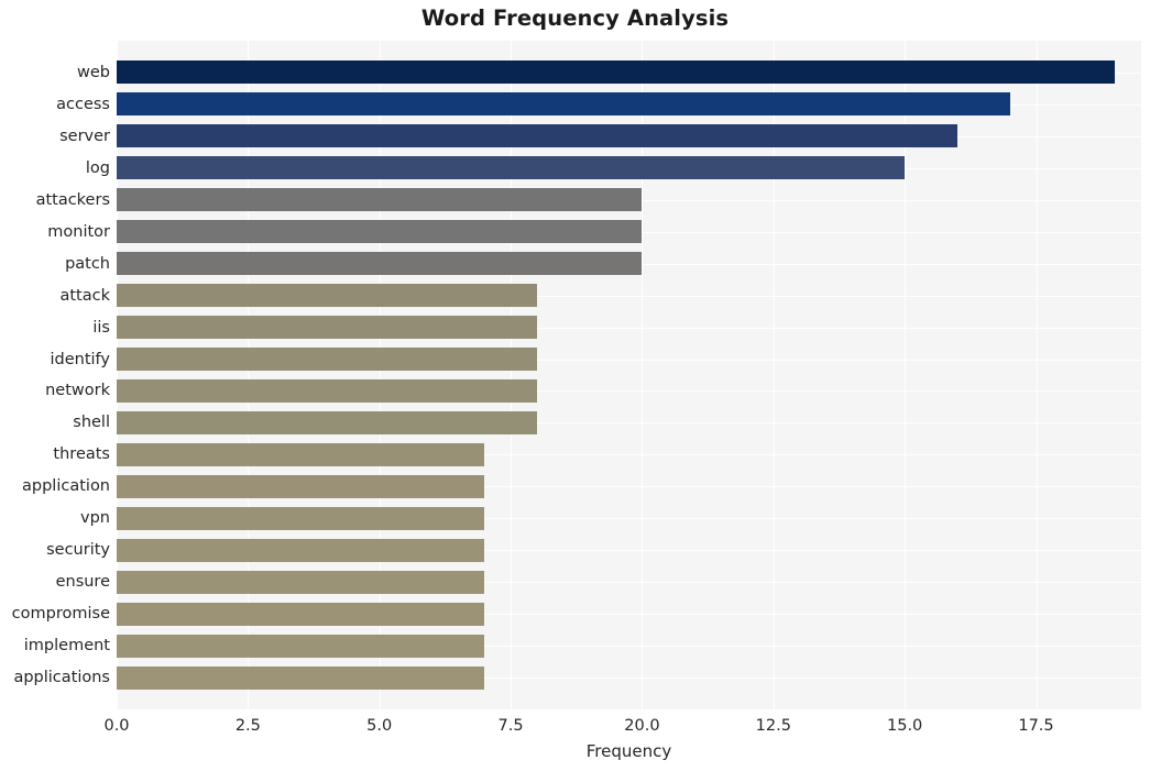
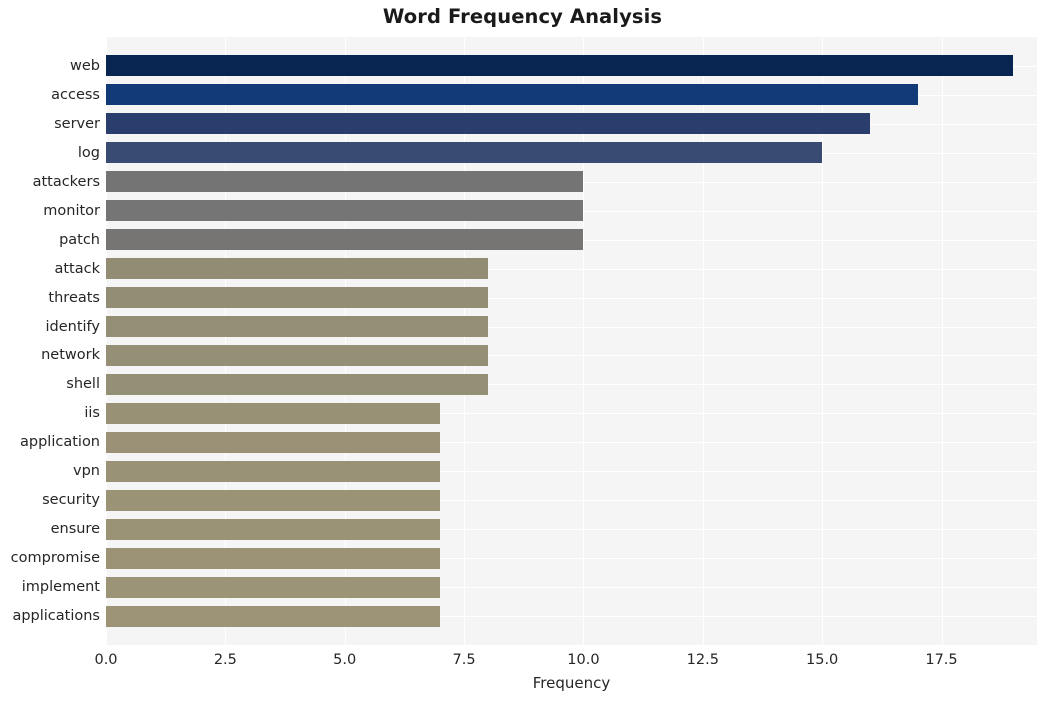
  Word Frequency Analysis
  web
  access
  server
  log
  attackers
  monitor
  patch
  attack
- iis
+ threats
  identify
  network
  shell
- threats
+ iis
  application
  vpn
  security
  ensure
  compromise
  implement
  applications
  0.0
  2.5
  5.0
  7.5
- 20.0
+ 10.0
  12.5
  15.0
  17.5
  Frequency
